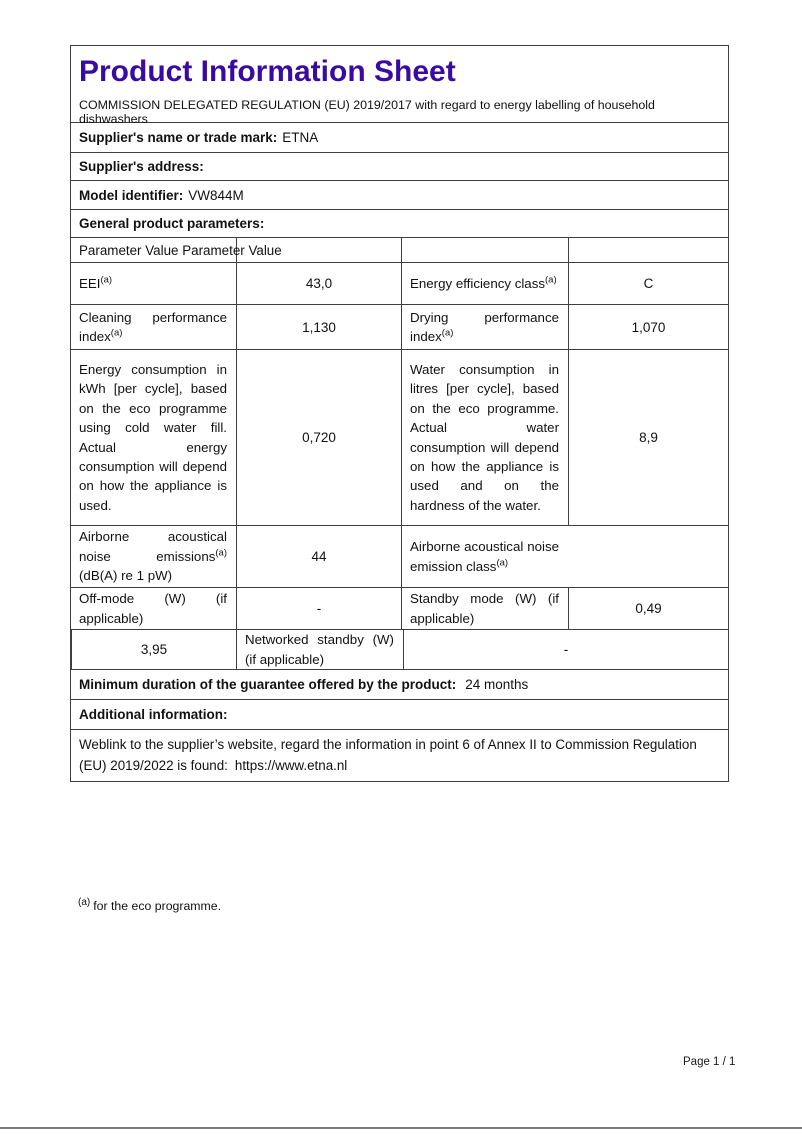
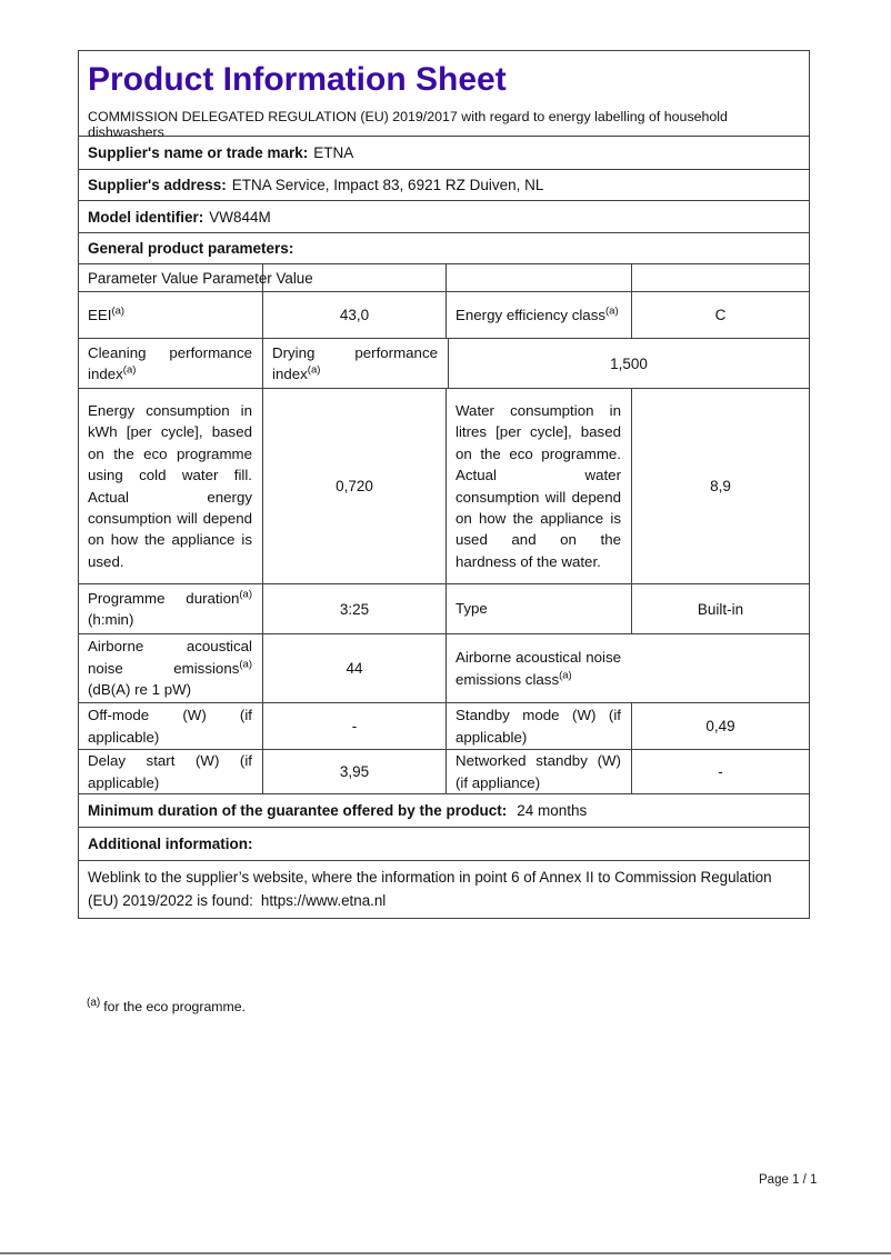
  Product Information Sheet
  COMMISSION DELEGATED REGULATION (EU) 2019/2017 with regard to energy labelling of household dishwashers
  Supplier's name or trade mark:
  ETNA
  Supplier's address:
+ ETNA Service, Impact 83, 6921 RZ Duiven, NL
  Model identifier:
  VW844M
  General product parameters:
  Parameter Value Parameter Value
  EEI(a)
  43,0
  Energy efficiency class(a)
  C
  Cleaning performance index(a)
- 1,130
  Drying performance index(a)
- 1,070
+ 1,500
  Energy consumption in kWh [per cycle], based on the eco programme using cold water fill. Actual energy consumption will depend on how the appliance is used.
  0,720
  Water consumption in litres [per cycle], based on the eco programme. Actual water consumption will depend on how the appliance is used and on the hardness of the water.
  8,9
+ Programme duration(a) (h:min)
+ 3:25
+ Type
+ Built-in
  Airborne acoustical noise emissions(a) (dB(A) re 1 pW)
  44
- Airborne acoustical noise emission class(a)
+ Airborne acoustical noise emissions class(a)
  Off-mode (W) (if applicable)
  -
  Standby mode (W) (if applicable)
  0,49
+ Delay start (W) (if applicable)
  3,95
- Networked standby (W) (if applicable)
+ Networked standby (W) (if appliance)
  -
  Minimum duration of the guarantee offered by the product:
  24 months
  Additional information:
- Weblink to the supplier’s website, regard the information in point 6 of Annex II to Commission Regulation (EU) 2019/2022 is found: https://www.etna.nl
+ Weblink to the supplier’s website, where the information in point 6 of Annex II to Commission Regulation (EU) 2019/2022 is found: https://www.etna.nl
  (a) for the eco programme.
  Page 1 / 1
